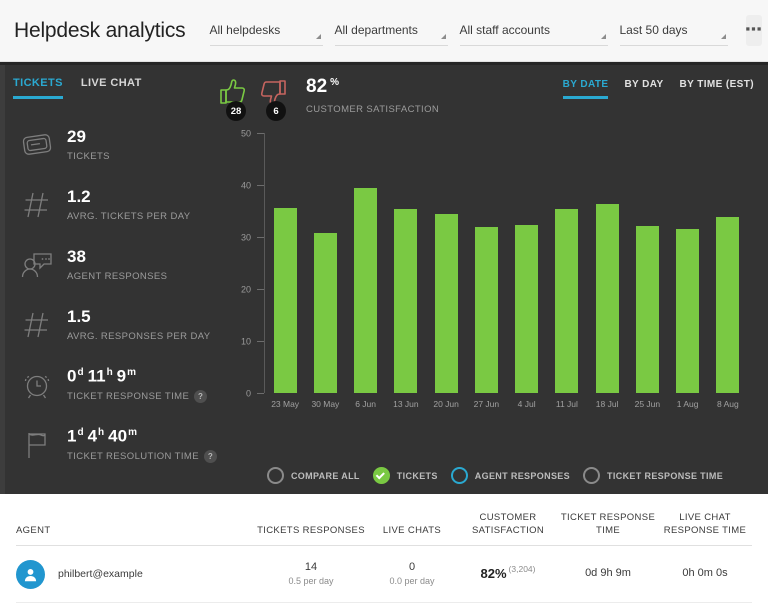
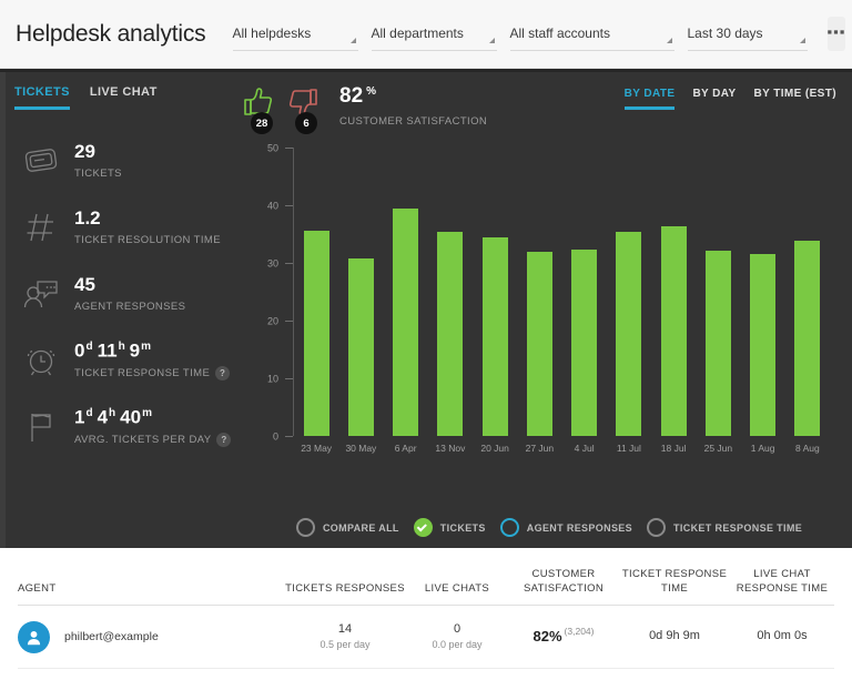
  Helpdesk analytics
  All helpdesks
  All departments
  All staff accounts
- Last 50 days
+ Last 30 days
  ▪▪▪
  TICKETS
  LIVE CHAT
  29
  TICKETS
  1.2
- AVRG. TICKETS PER DAY
+ TICKET RESOLUTION TIME
- 38
+ 45
  AGENT RESPONSES
- 1.5
- AVRG. RESPONSES PER DAY
  0d 11h 9m
  TICKET RESPONSE TIME
  ?
  1d 4h 40m
- TICKET RESOLUTION TIME
+ AVRG. TICKETS PER DAY
  ?
  28
  6
  82 %
  CUSTOMER SATISFACTION
  BY DATE
  BY DAY
  BY TIME (EST)
  0
  10
  20
  30
  40
  50
  23 May
  30 May
- 6 Jun
+ 6 Apr
- 13 Jun
+ 13 Nov
  20 Jun
  27 Jun
  4 Jul
  11 Jul
  18 Jul
  25 Jun
  1 Aug
  8 Aug
  COMPARE ALL
  TICKETS
  AGENT RESPONSES
  TICKET RESPONSE TIME
  AGENT
  TICKETS RESPONSES
  LIVE CHATS
  CUSTOMER SATISFACTION
  TICKET RESPONSE TIME
  LIVE CHAT RESPONSE TIME
  philbert@example
  14
  0.5 per day
  0
  0.0 per day
  82% (3,204)
  0d 9h 9m
  0h 0m 0s
